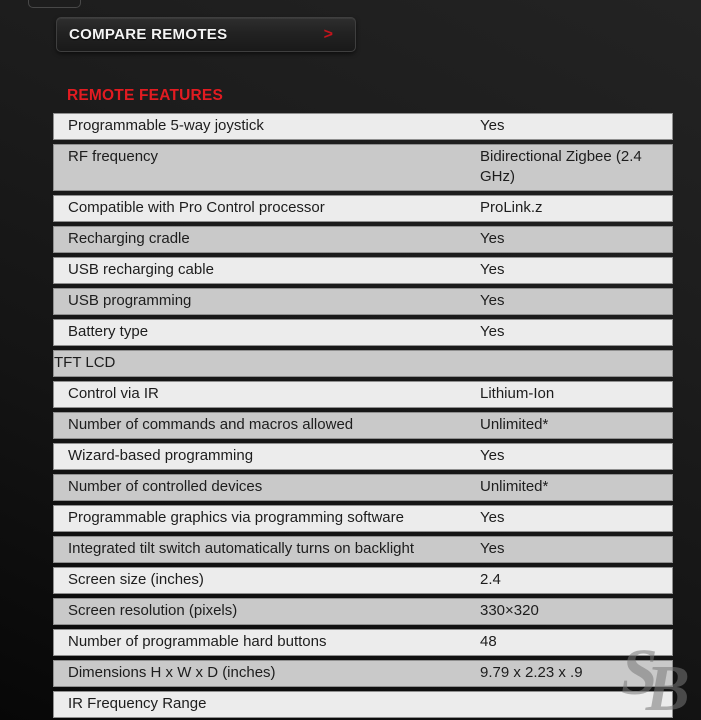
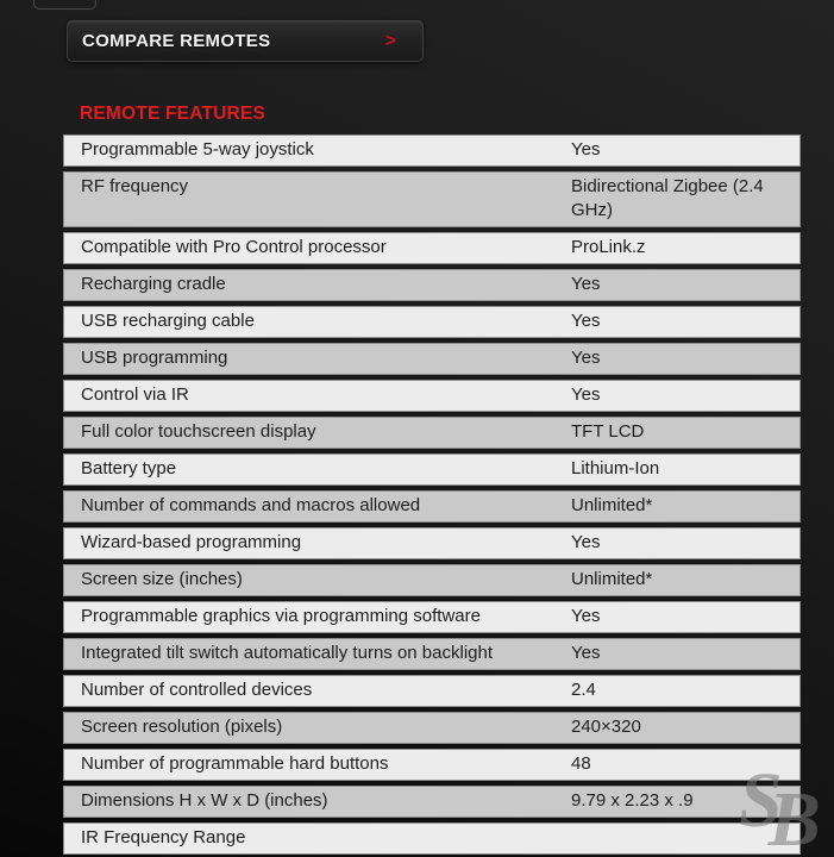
  COMPARE REMOTES
  >
  REMOTE FEATURES
  Programmable 5-way joystick
  Yes
  RF frequency
  Bidirectional Zigbee (2.4 GHz)
  Compatible with Pro Control processor
  ProLink.z
  Recharging cradle
  Yes
  USB recharging cable
  Yes
  USB programming
  Yes
- Battery type
+ Control via IR
  Yes
+ Full color touchscreen display
  TFT LCD
- Control via IR
+ Battery type
  Lithium-Ion
  Number of commands and macros allowed
  Unlimited*
  Wizard-based programming
  Yes
- Number of controlled devices
+ Screen size (inches)
  Unlimited*
  Programmable graphics via programming software
  Yes
  Integrated tilt switch automatically turns on backlight
  Yes
- Screen size (inches)
+ Number of controlled devices
  2.4
  Screen resolution (pixels)
- 330×320
+ 240×320
  Number of programmable hard buttons
  48
  Dimensions H x W x D (inches)
  9.79 x 2.23 x .9
  IR Frequency Range
  SB
